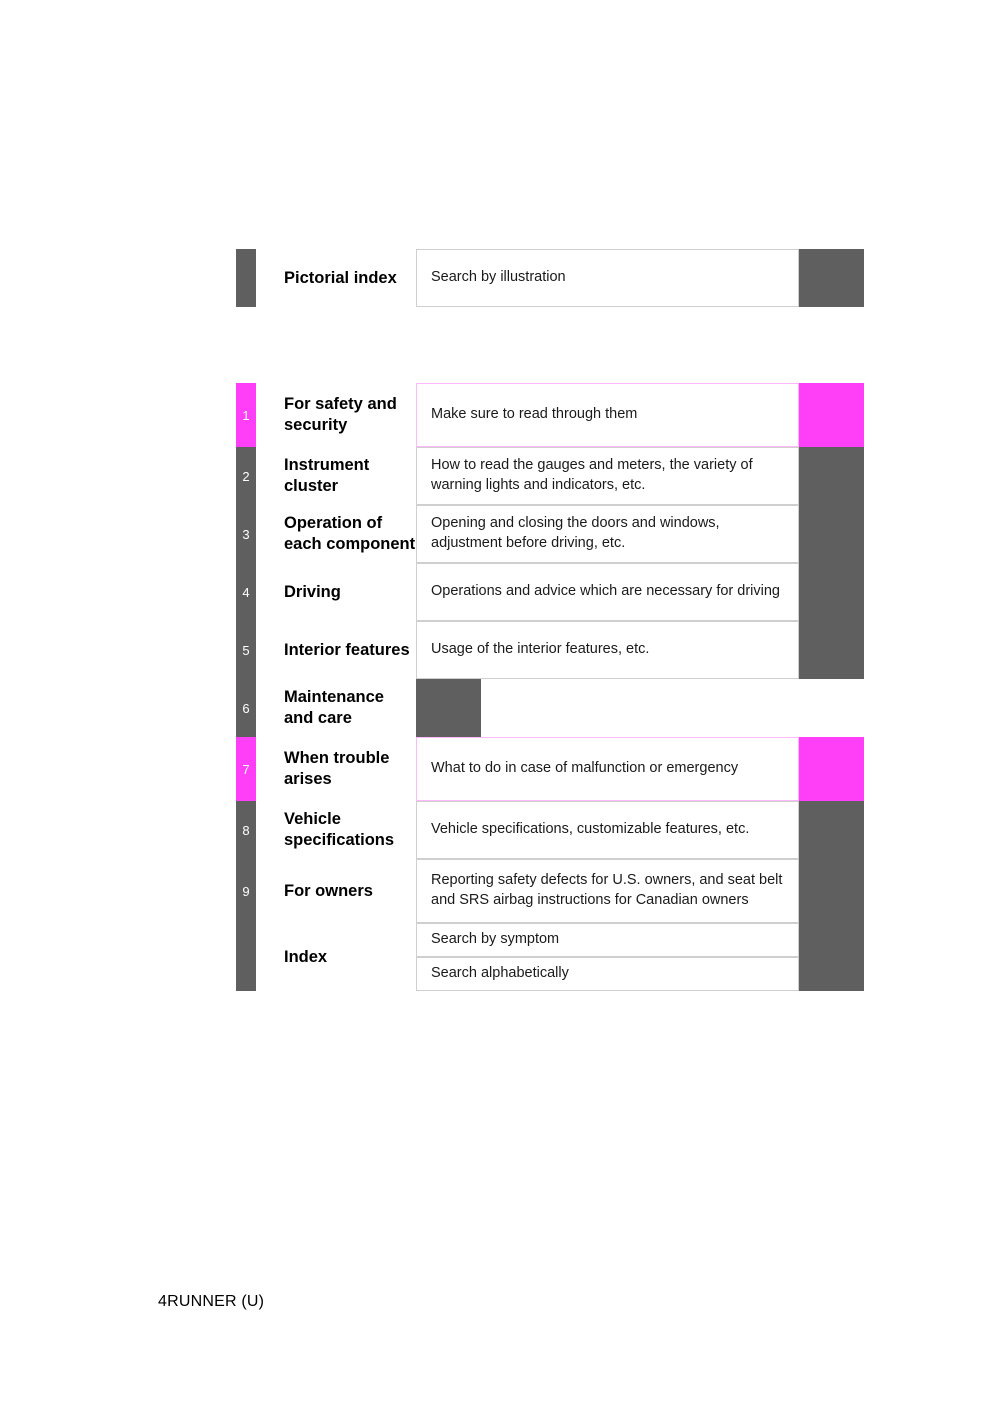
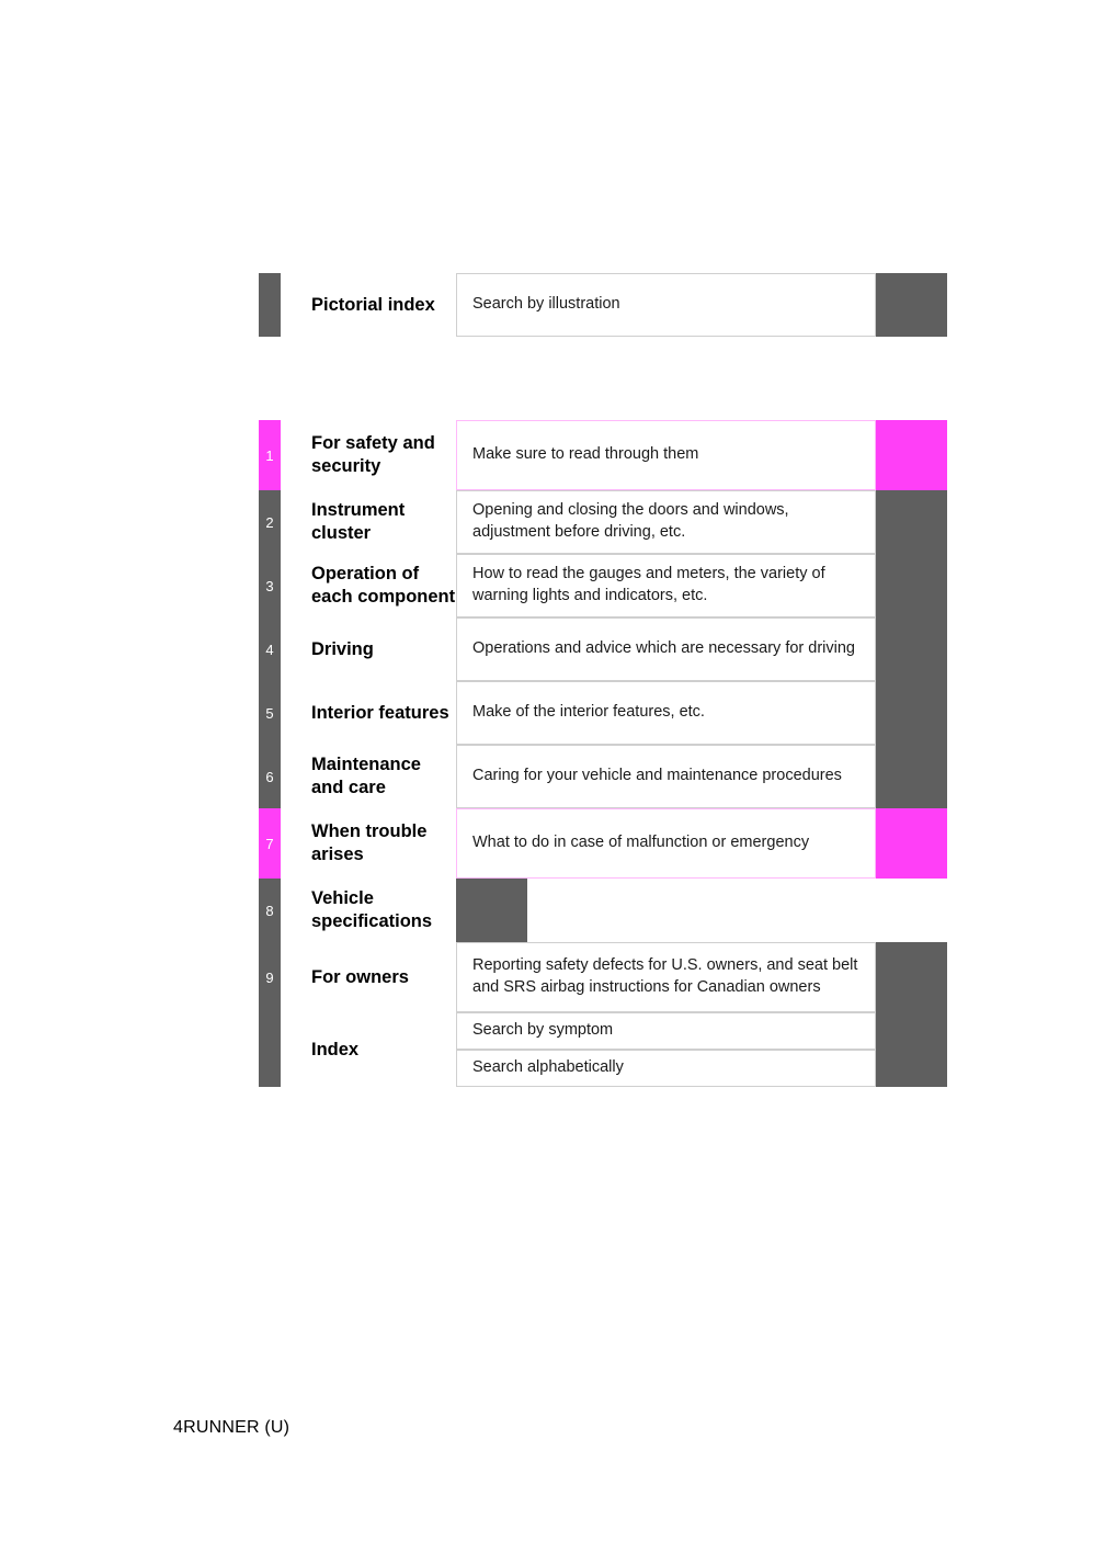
  Pictorial index
  Search by illustration
  1
  For safety and security
  Make sure to read through them
  2
  Instrument cluster
- How to read the gauges and meters, the variety of warning lights and indicators, etc.
+ Opening and closing the doors and windows, adjustment before driving, etc.
  3
  Operation of each component
- Opening and closing the doors and windows, adjustment before driving, etc.
+ How to read the gauges and meters, the variety of warning lights and indicators, etc.
  4
  Driving
  Operations and advice which are necessary for driving
  5
  Interior features
- Usage of the interior features, etc.
+ Make of the interior features, etc.
  6
  Maintenance and care
+ Caring for your vehicle and maintenance procedures
  7
  When trouble arises
  What to do in case of malfunction or emergency
  8
  Vehicle specifications
- Vehicle specifications, customizable features, etc.
  9
  For owners
  Reporting safety defects for U.S. owners, and seat belt and SRS airbag instructions for Canadian owners
  Index
  Search by symptom
  Search alphabetically
  4RUNNER (U)
